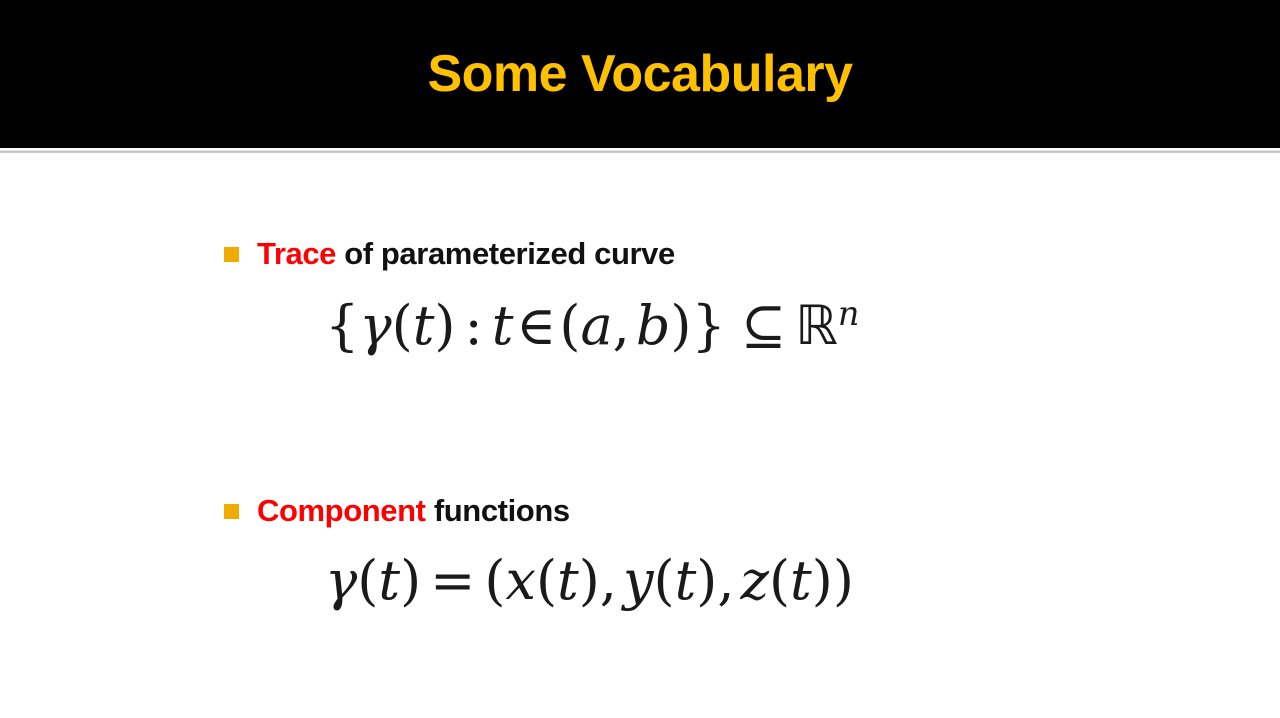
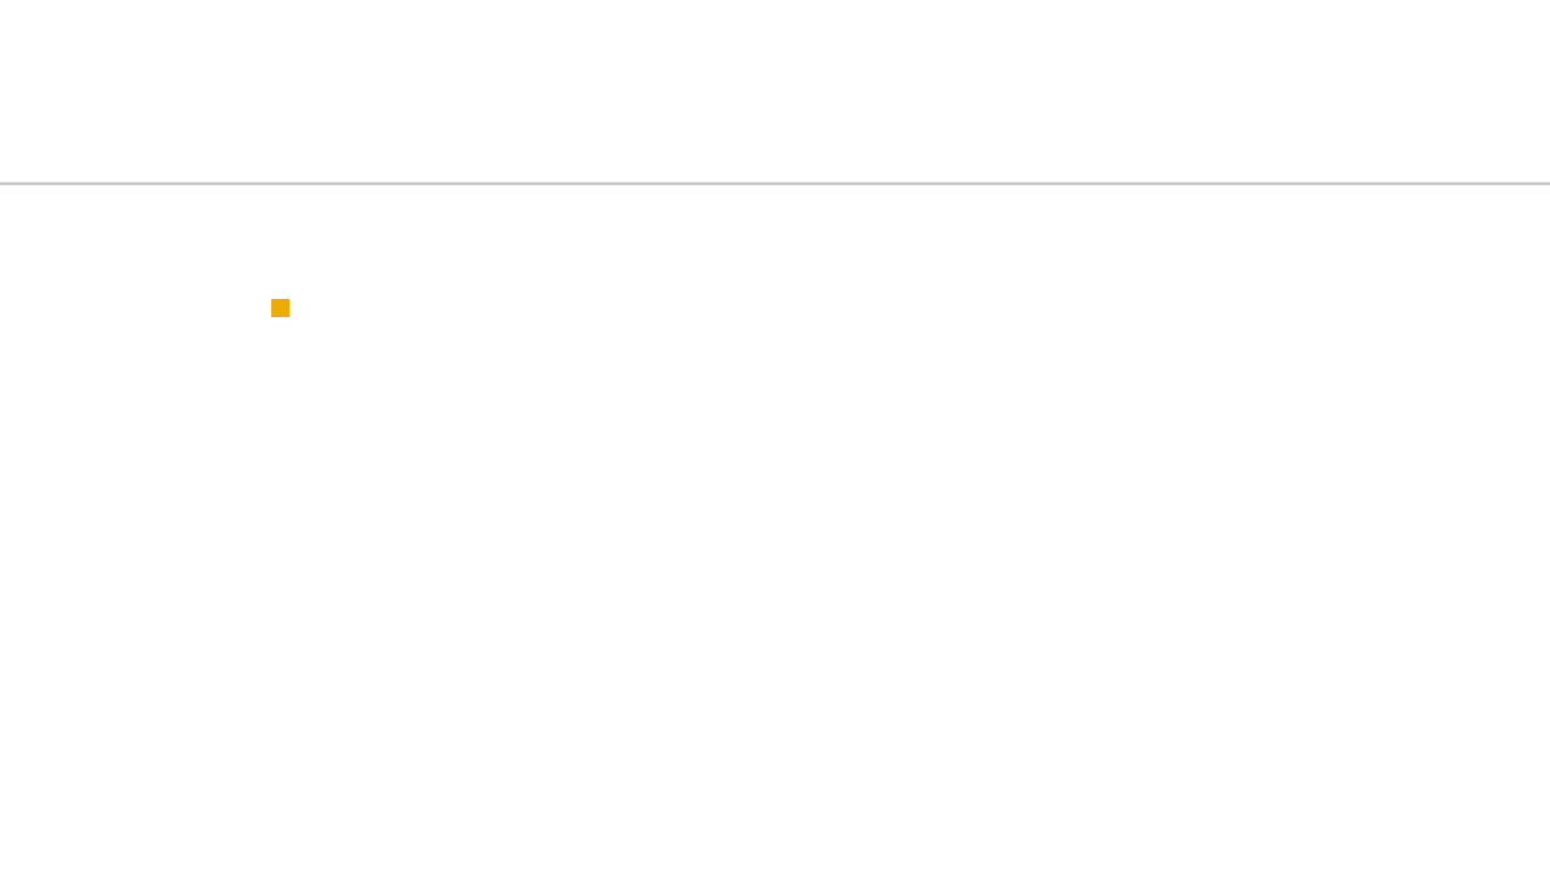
- Some Vocabulary
- Trace of parameterized curve
- {γ(t) : t∈(a,b)} ⊆ ℝn
- Component functions
- γ(t) = (x(t),y(t),z(t))
